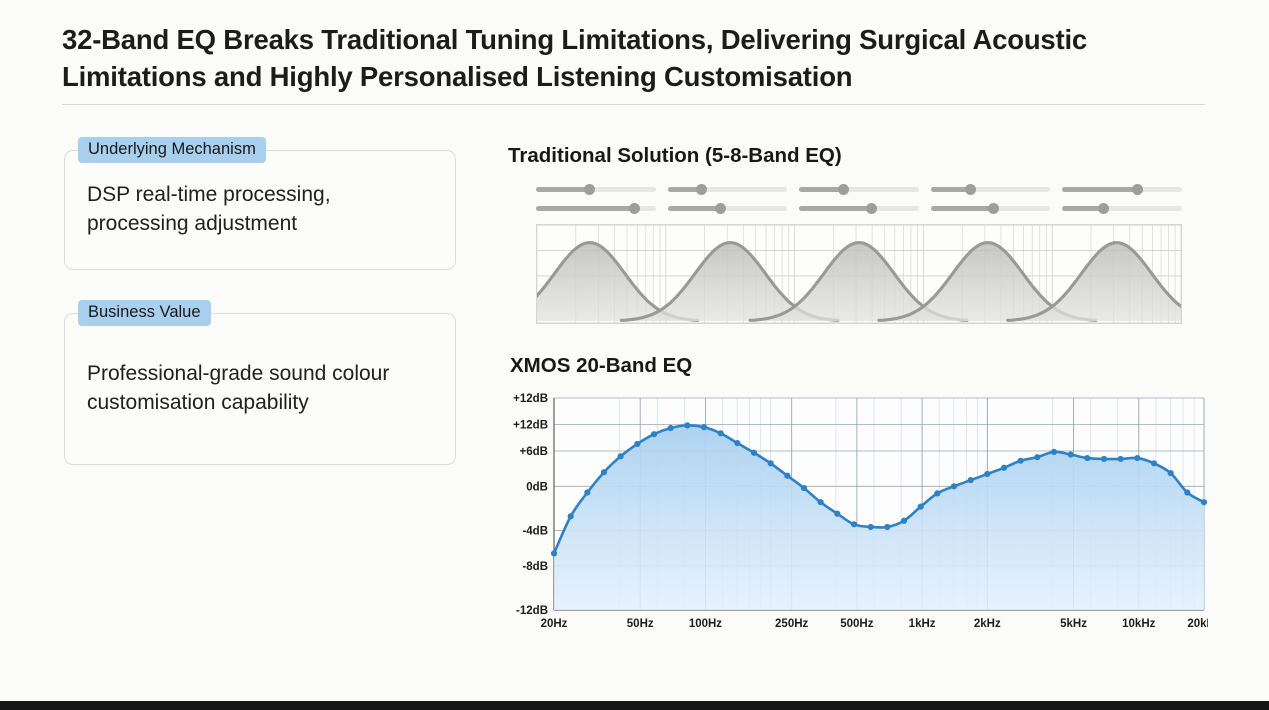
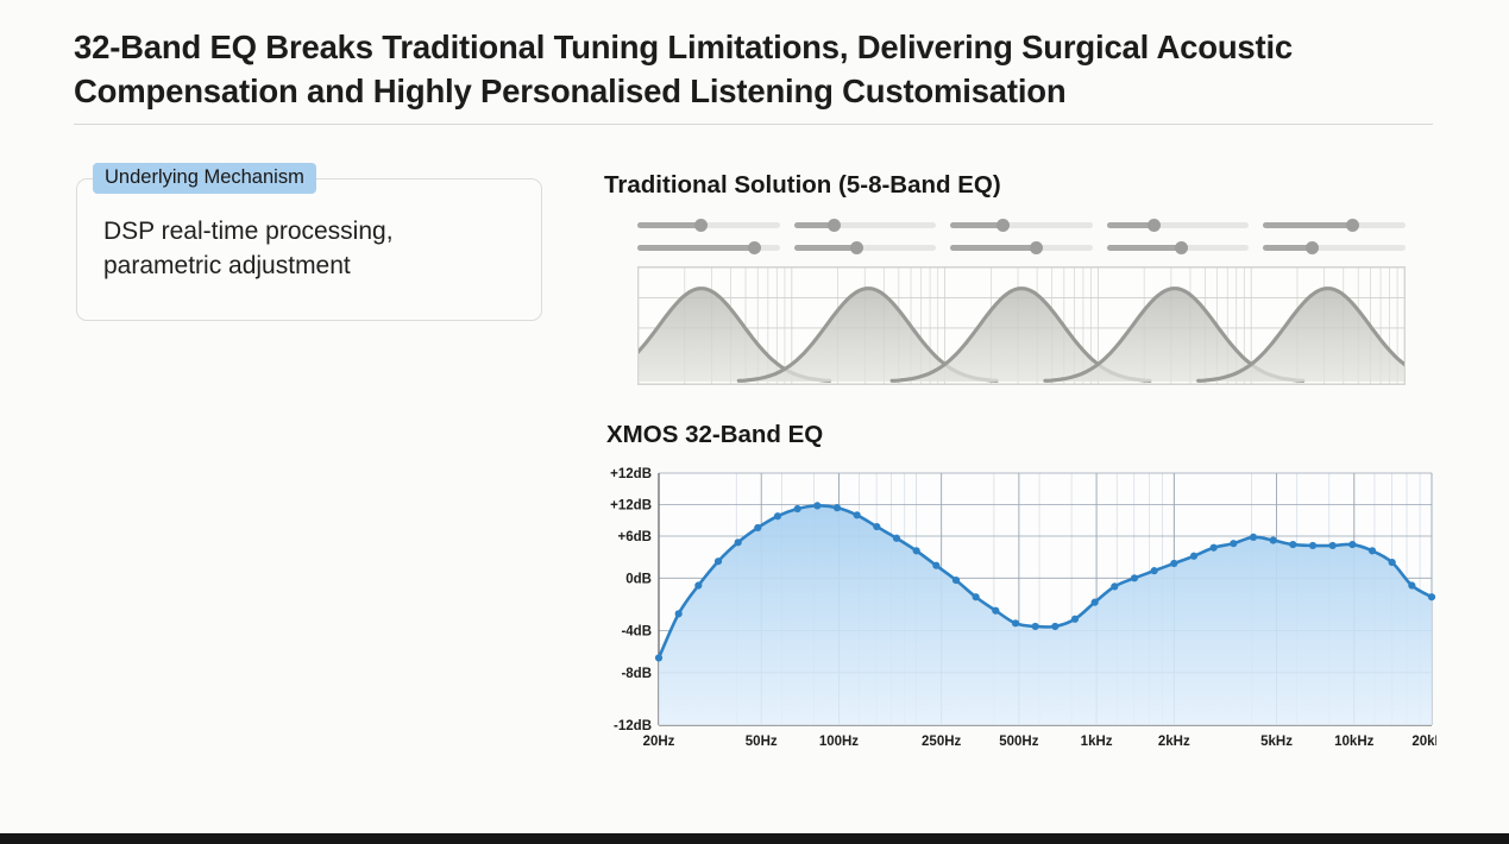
- 32-Band EQ Breaks Traditional Tuning Limitations, Delivering Surgical Acoustic Limitations and Highly Personalised Listening Customisation
+ 32-Band EQ Breaks Traditional Tuning Limitations, Delivering Surgical Acoustic Compensation and Highly Personalised Listening Customisation
  Underlying Mechanism
- DSP real-time processing, processing adjustment
+ DSP real-time processing, parametric adjustment
- Business Value
- Professional-grade sound colour customisation capability
  Traditional Solution (5-8-Band EQ)
- XMOS 20-Band EQ
+ XMOS 32-Band EQ
  +12dB
  +12dB
  +6dB
  0dB
  -4dB
  -8dB
  -12dB
  20Hz
  50Hz
  100Hz
  250Hz
  500Hz
  1kHz
  2kHz
  5kHz
  10kHz
